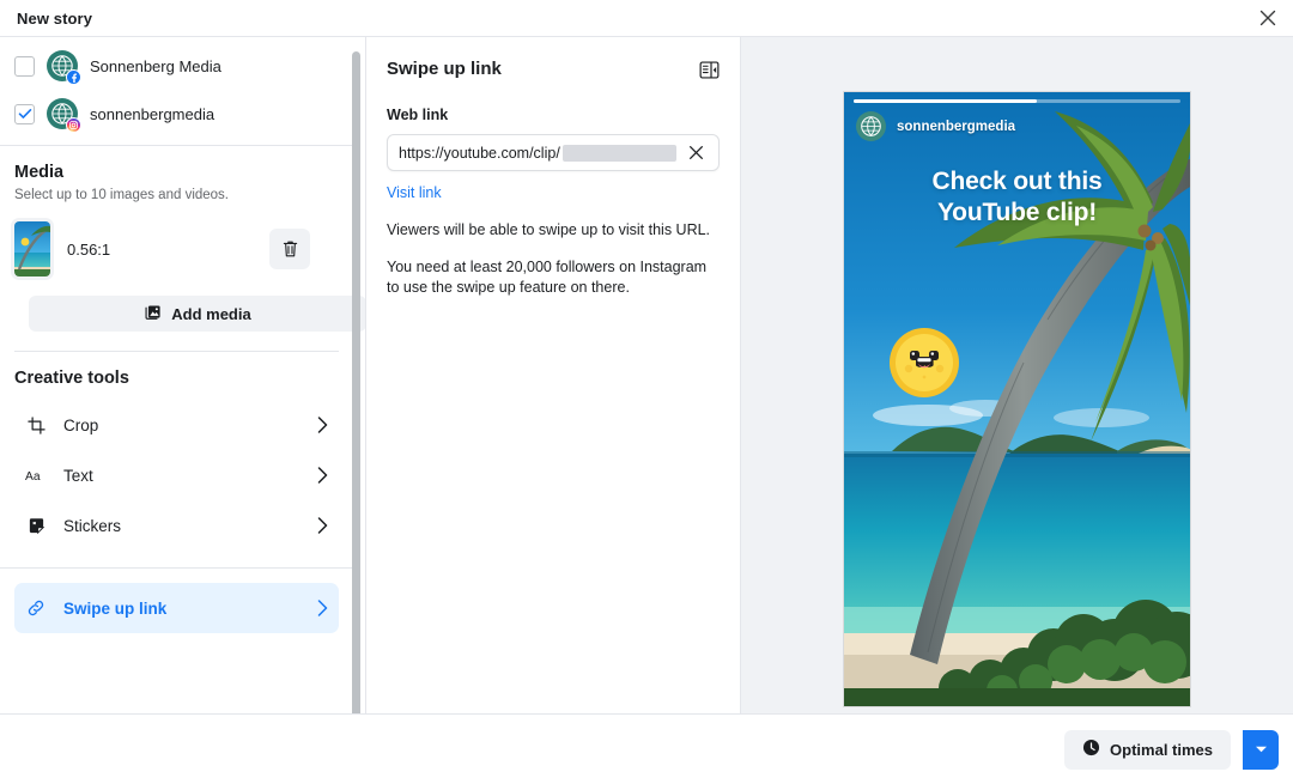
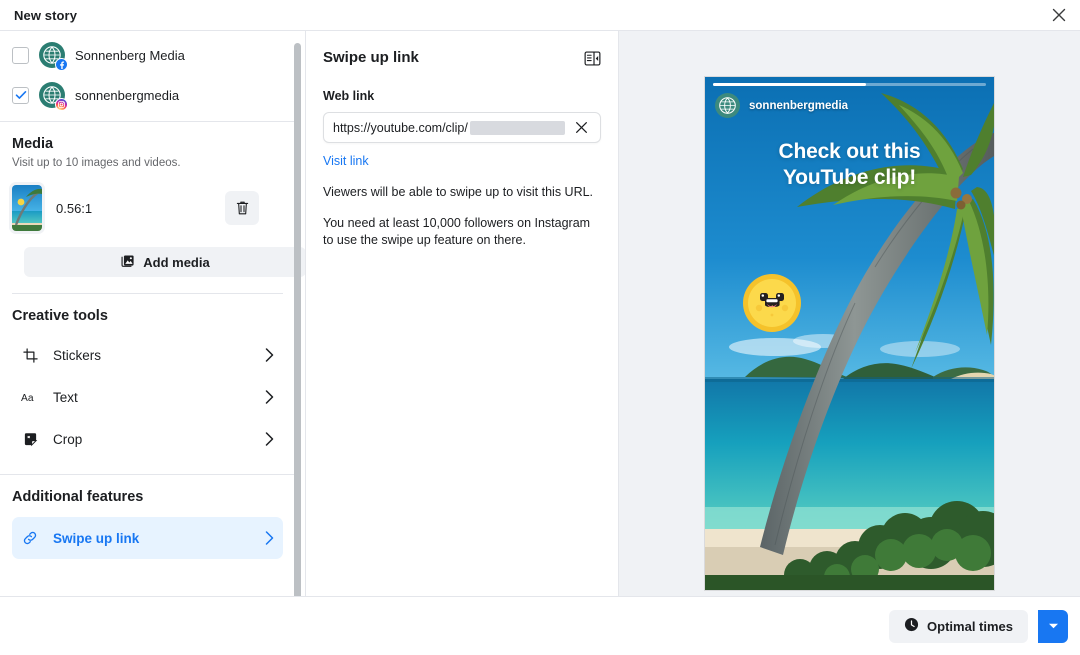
  New story
  Sonnenberg Media
  sonnenbergmedia
  Media
- Select up to 10 images and videos.
+ Visit up to 10 images and videos.
  0.56:1
  Add media
  Creative tools
- Crop
+ Stickers
  Aa
  Text
- Stickers
+ Crop
+ Additional features
  Swipe up link
  Swipe up link
  Web link
  https://youtube.com/clip/
  Visit link
  Viewers will be able to swipe up to visit this URL.
- You need at least 20,000 followers on Instagram to use the swipe up feature on there.
+ You need at least 10,000 followers on Instagram to use the swipe up feature on there.
  sonnenbergmedia
  Check out this
  YouTube clip!
  Optimal times
